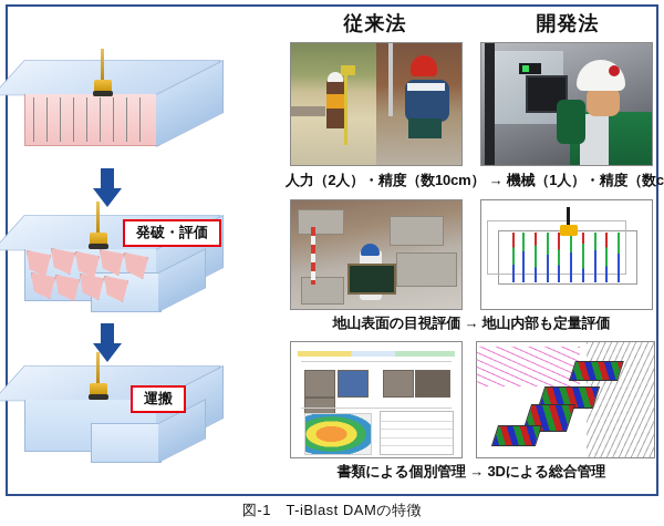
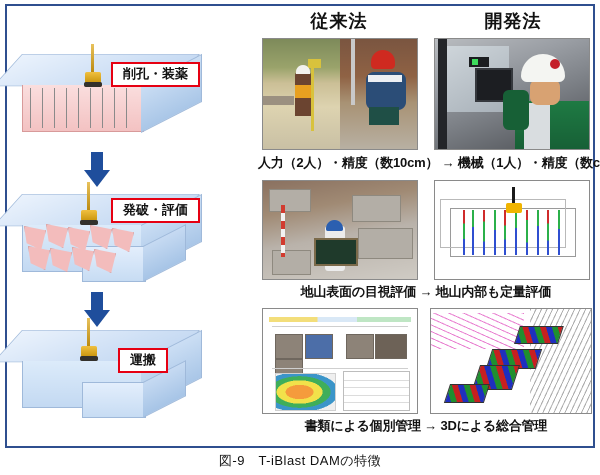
+ 削孔・装薬
  発破・評価
  運搬
  従来法
  開発法
  人力（2人）・精度（数10cm） → 機械（1人）・精度（数c
  地山表面の目視評価 → 地山内部も定量評価
  書類による個別管理 → 3Dによる総合管理
- 図-1 T-iBlast DAMの特徴
+ 図-9 T-iBlast DAMの特徴
